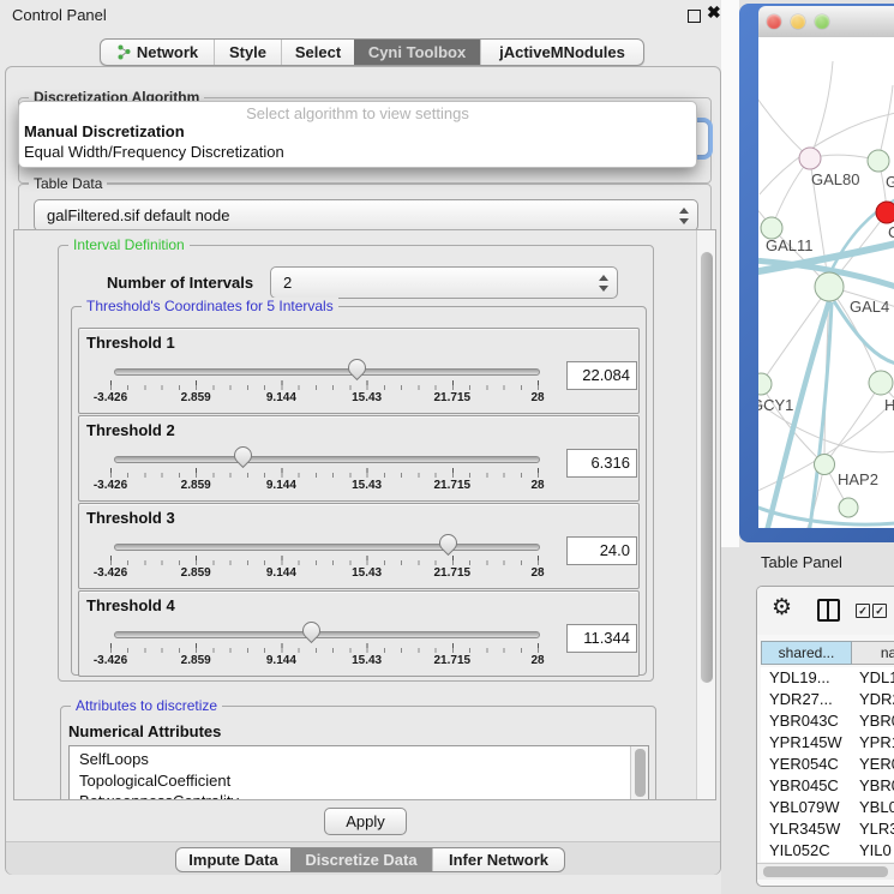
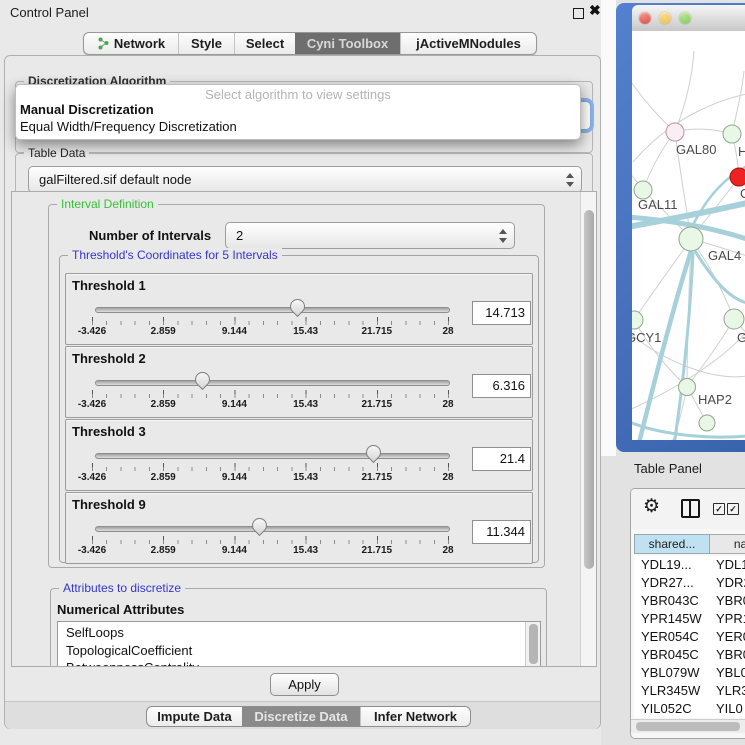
  Control Panel
  ✖
  Network
  Style
  Select
  Cyni Toolbox
  jActiveMNodules
  Discretization Algorithm
  Select algorithm to view settings
  Manual Discretization
  Equal Width/Frequency Discretization
  Table Data
  galFiltered.sif default node
  Interval Definition
  Number of Intervals
  2
  Threshold's Coordinates for 5 Intervals
  Threshold 1
  -3.426
  2.859
  9.144
  15.43
  21.715
  28
- 22.084
+ 14.713
  Threshold 2
  -3.426
  2.859
  9.144
  15.43
  21.715
  28
  6.316
  Threshold 3
  -3.426
  2.859
  9.144
  15.43
  21.715
  28
- 24.0
+ 21.4
- Threshold 4
+ Threshold 9
  -3.426
  2.859
  9.144
  15.43
  21.715
  28
  11.344
  Attributes to discretize
  Numerical Attributes
  SelfLoops
  TopologicalCoefficient
  Apply
  Impute Data
  Discretize Data
  Infer Network
  GAL80
- G
+ H
  GAL11
  GAL4
  GCY1
- H
+ G
  HAP2
  Table Panel
  ⚙
  ✓
  ✓
  shared...
  na
  YDL19...
  YDL
  YDR27...
  YDR
  YBR043C
  YBR
  YPR145W
  YPR
  YER054C
  YER
  YBR045C
  YBR
  YBL079W
  YBL0
  YLR345W
  YLR
  YIL052C
  YIL0
